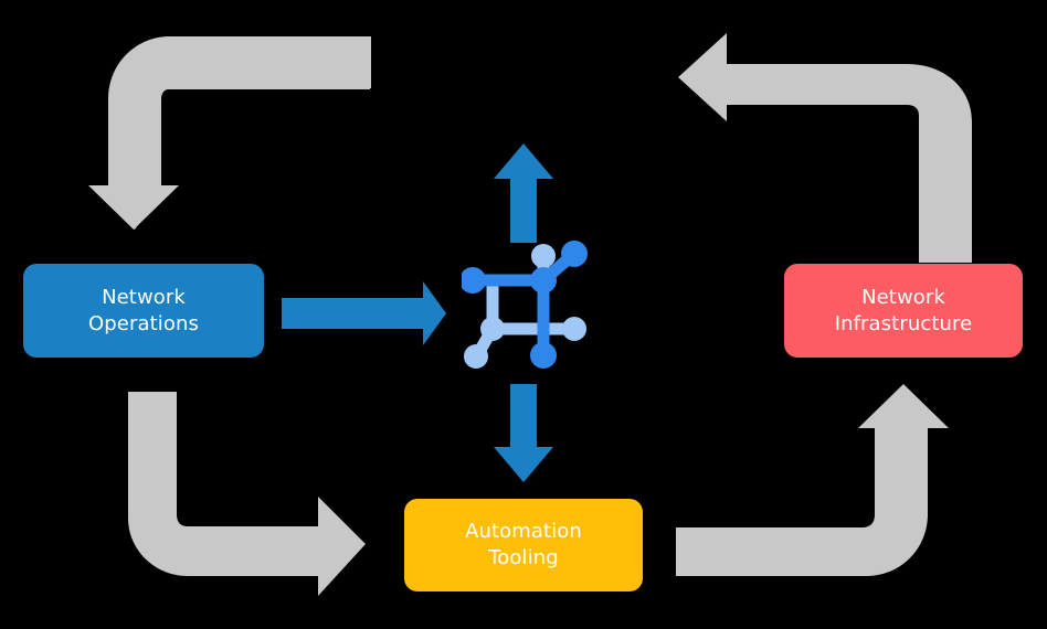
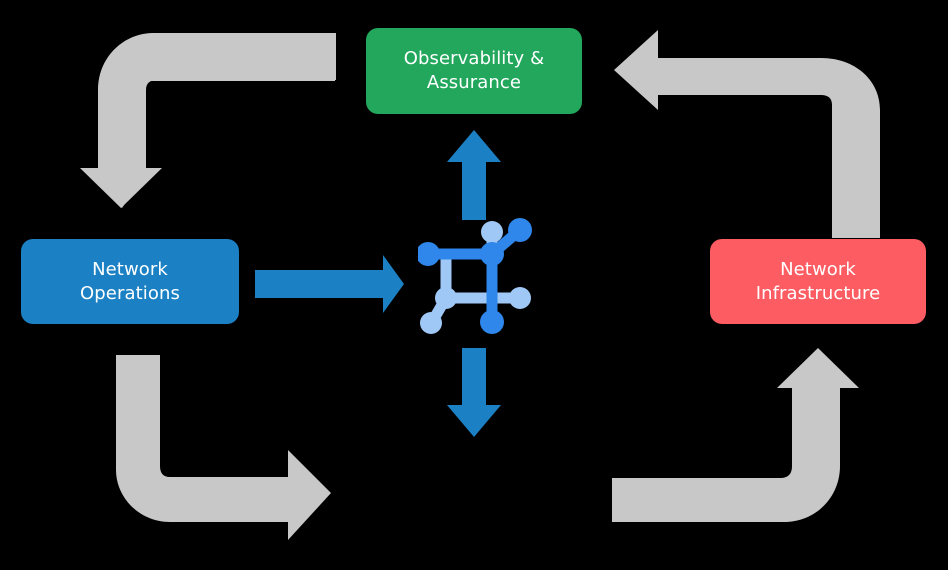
+ Observability &
+ Assurance
  Network
  Operations
  Network
  Infrastructure
- Automation
- Tooling
